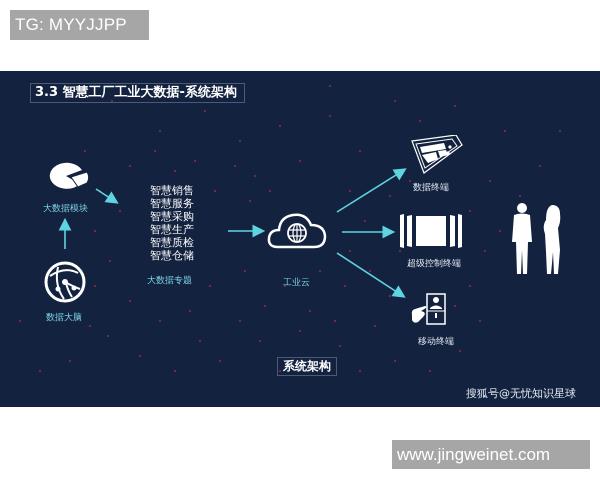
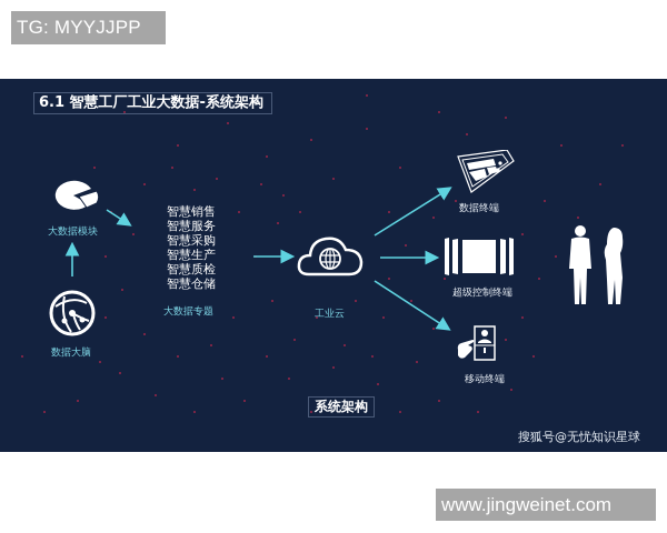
  TG: MYYJJPP
- 3.3 智慧工厂工业大数据-系统架构
+ 6.1 智慧工厂工业大数据-系统架构
  大数据模块
  数据大脑
  智慧销售
  智慧服务
  智慧采购
  智慧生产
  智慧质检
  智慧仓储
  大数据专题
  工业云
  数据终端
  超级控制终端
  移动终端
  系统架构
  搜狐号@无忧知识星球
  www.jingweinet.com
